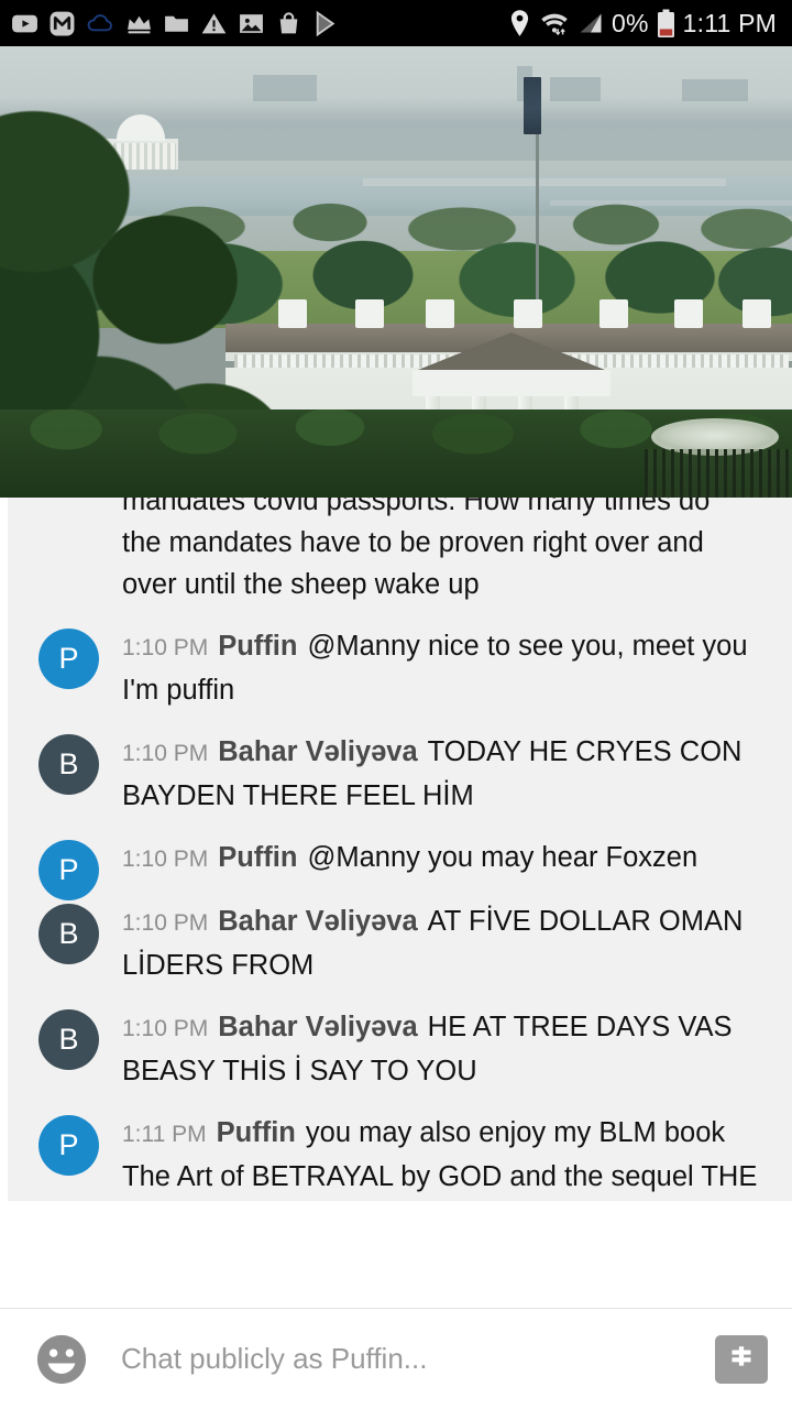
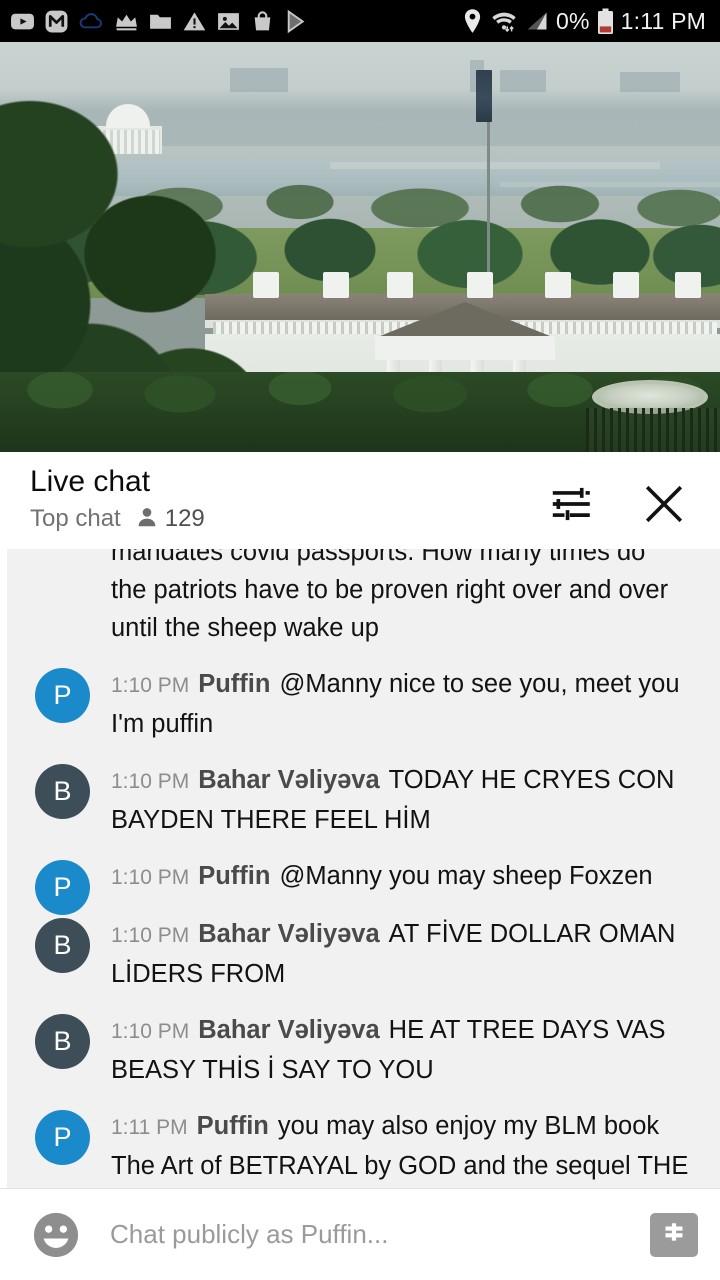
  0%
  1:11 PM
+ Live chat
+ Top chat
+ 129
  mandates covid passports. How many times do
- the mandates have to be proven right over and over until the sheep wake up
+ the patriots have to be proven right over and over until the sheep wake up
  P
  1:10 PM Puffin @Manny nice to see you, meet you I'm puffin
  B
  1:10 PM Bahar Vəliyəva TODAY HE CRYES CON BAYDEN THERE FEEL HİM
  P
- 1:10 PM Puffin @Manny you may hear Foxzen
+ 1:10 PM Puffin @Manny you may sheep Foxzen
  B
  1:10 PM Bahar Vəliyəva AT FİVE DOLLAR OMAN LİDERS FROM
  B
  1:10 PM Bahar Vəliyəva HE AT TREE DAYS VAS BEASY THİS İ SAY TO YOU
  P
  1:11 PM Puffin you may also enjoy my BLM book The Art of BETRAYAL by GOD and the sequel THE
  Chat publicly as Puffin...
